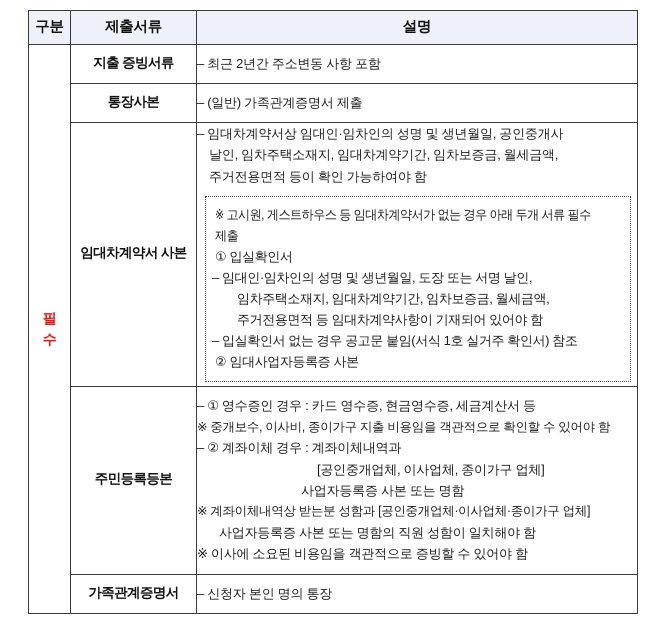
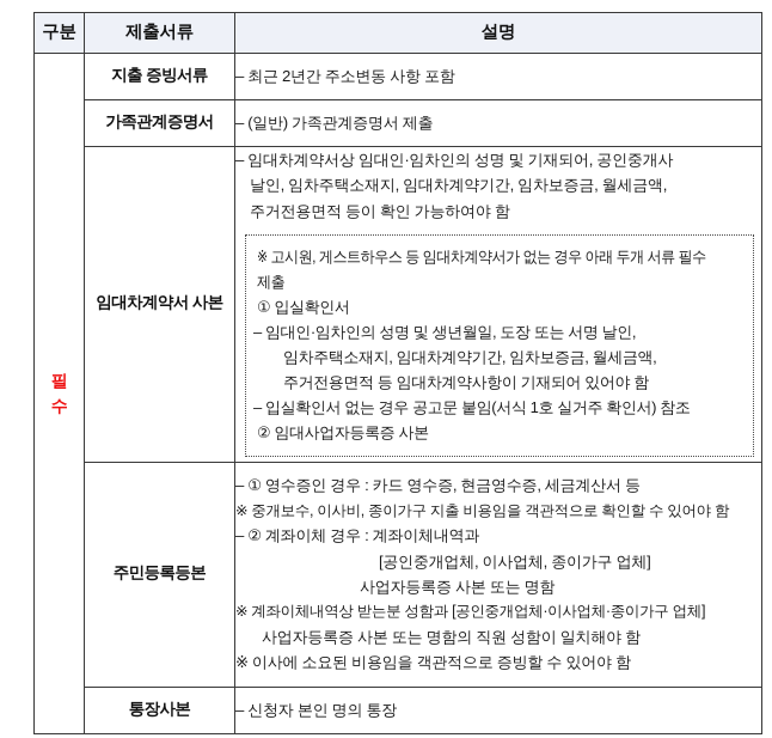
  구분	제출서류	설명
  필 수	지출 증빙서류	– 최근 2년간 주소변동 사항 포함
- 통장사본	– (일반) 가족관계증명서 제출
+ 가족관계증명서	– (일반) 가족관계증명서 제출
- 임대차계약서 사본	– 임대차계약서상 임대인·임차인의 성명 및 생년월일, 공인중개사 날인, 임차주택소재지, 임대차계약기간, 임차보증금, 월세금액, 주거전용면적 등이 확인 가능하여야 함 ※ 고시원, 게스트하우스 등 임대차계약서가 없는 경우 아래 두개 서류 필수 제출 ① 입실확인서 – 임대인·임차인의 성명 및 생년월일, 도장 또는 서명 날인, 임차주택소재지, 임대차계약기간, 임차보증금, 월세금액, 주거전용면적 등 임대차계약사항이 기재되어 있어야 함 – 입실확인서 없는 경우 공고문 붙임(서식 1호 실거주 확인서) 참조 ② 임대사업자등록증 사본
+ 임대차계약서 사본	– 임대차계약서상 임대인·임차인의 성명 및 기재되어, 공인중개사 날인, 임차주택소재지, 임대차계약기간, 임차보증금, 월세금액, 주거전용면적 등이 확인 가능하여야 함 ※ 고시원, 게스트하우스 등 임대차계약서가 없는 경우 아래 두개 서류 필수 제출 ① 입실확인서 – 임대인·임차인의 성명 및 생년월일, 도장 또는 서명 날인, 임차주택소재지, 임대차계약기간, 임차보증금, 월세금액, 주거전용면적 등 임대차계약사항이 기재되어 있어야 함 – 입실확인서 없는 경우 공고문 붙임(서식 1호 실거주 확인서) 참조 ② 임대사업자등록증 사본
  주민등록등본	– ① 영수증인 경우 : 카드 영수증, 현금영수증, 세금계산서 등 ※ 중개보수, 이사비, 종이가구 지출 비용임을 객관적으로 확인할 수 있어야 함 – ② 계좌이체 경우 : 계좌이체내역과 [공인중개업체, 이사업체, 종이가구 업체] 사업자등록증 사본 또는 명함 ※ 계좌이체내역상 받는분 성함과 [공인중개업체·이사업체·종이가구 업체] 사업자등록증 사본 또는 명함의 직원 성함이 일치해야 함 ※ 이사에 소요된 비용임을 객관적으로 증빙할 수 있어야 함
- 가족관계증명서	– 신청자 본인 명의 통장
+ 통장사본	– 신청자 본인 명의 통장
